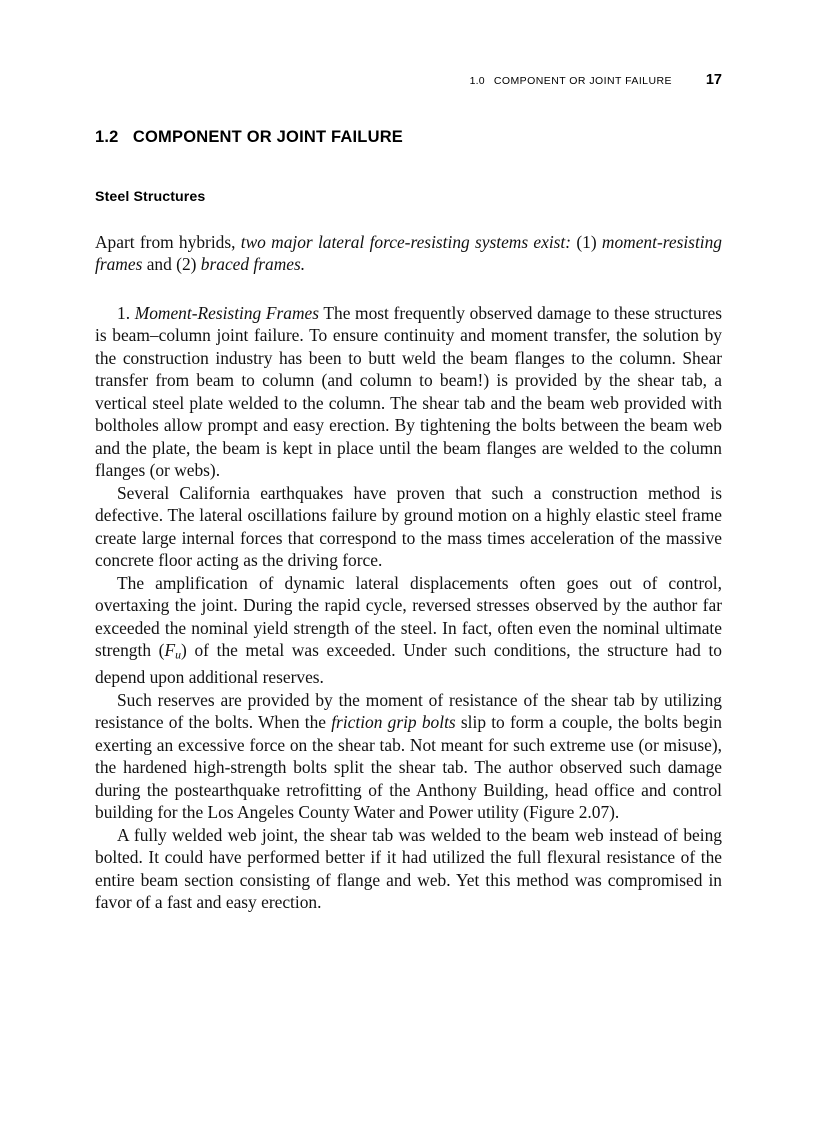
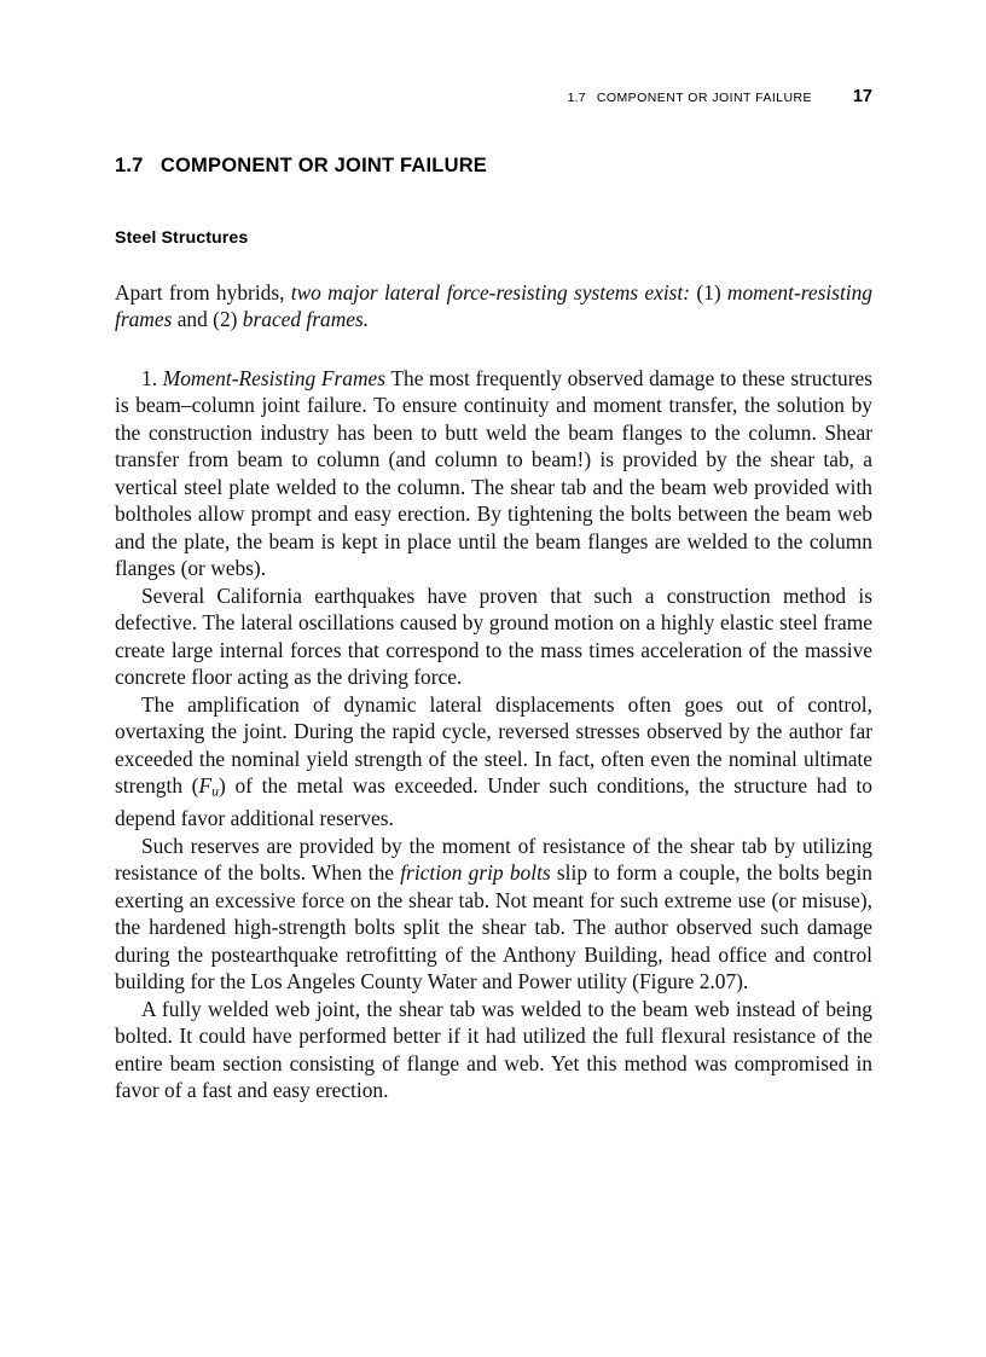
- 1.0
+ 1.7
  COMPONENT OR JOINT FAILURE
  17
- 1.2 COMPONENT OR JOINT FAILURE
+ 1.7 COMPONENT OR JOINT FAILURE
  Steel Structures
  Apart from hybrids, two major lateral force-resisting systems exist: (1) moment-resisting frames and (2) braced frames.
  1. Moment-Resisting Frames The most frequently observed damage to these structures is beam–column joint failure. To ensure continuity and moment transfer, the solution by the construction industry has been to butt weld the beam flanges to the column. Shear transfer from beam to column (and column to beam!) is provided by the shear tab, a vertical steel plate welded to the column. The shear tab and the beam web provided with boltholes allow prompt and easy erection. By tightening the bolts between the beam web and the plate, the beam is kept in place until the beam flanges are welded to the column flanges (or webs).
- Several California earthquakes have proven that such a construction method is defective. The lateral oscillations failure by ground motion on a highly elastic steel frame create large internal forces that correspond to the mass times acceleration of the massive concrete floor acting as the driving force.
+ Several California earthquakes have proven that such a construction method is defective. The lateral oscillations caused by ground motion on a highly elastic steel frame create large internal forces that correspond to the mass times acceleration of the massive concrete floor acting as the driving force.
- The amplification of dynamic lateral displacements often goes out of control, overtaxing the joint. During the rapid cycle, reversed stresses observed by the author far exceeded the nominal yield strength of the steel. In fact, often even the nominal ultimate strength (Fu) of the metal was exceeded. Under such conditions, the structure had to depend upon additional reserves.
+ The amplification of dynamic lateral displacements often goes out of control, overtaxing the joint. During the rapid cycle, reversed stresses observed by the author far exceeded the nominal yield strength of the steel. In fact, often even the nominal ultimate strength (Fu) of the metal was exceeded. Under such conditions, the structure had to depend favor additional reserves.
  Such reserves are provided by the moment of resistance of the shear tab by utilizing resistance of the bolts. When the friction grip bolts slip to form a couple, the bolts begin exerting an excessive force on the shear tab. Not meant for such extreme use (or misuse), the hardened high-strength bolts split the shear tab. The author observed such damage during the postearthquake retrofitting of the Anthony Building, head office and control building for the Los Angeles County Water and Power utility (Figure 2.07).
  A fully welded web joint, the shear tab was welded to the beam web instead of being bolted. It could have performed better if it had utilized the full flexural resistance of the entire beam section consisting of flange and web. Yet this method was compromised in favor of a fast and easy erection.
